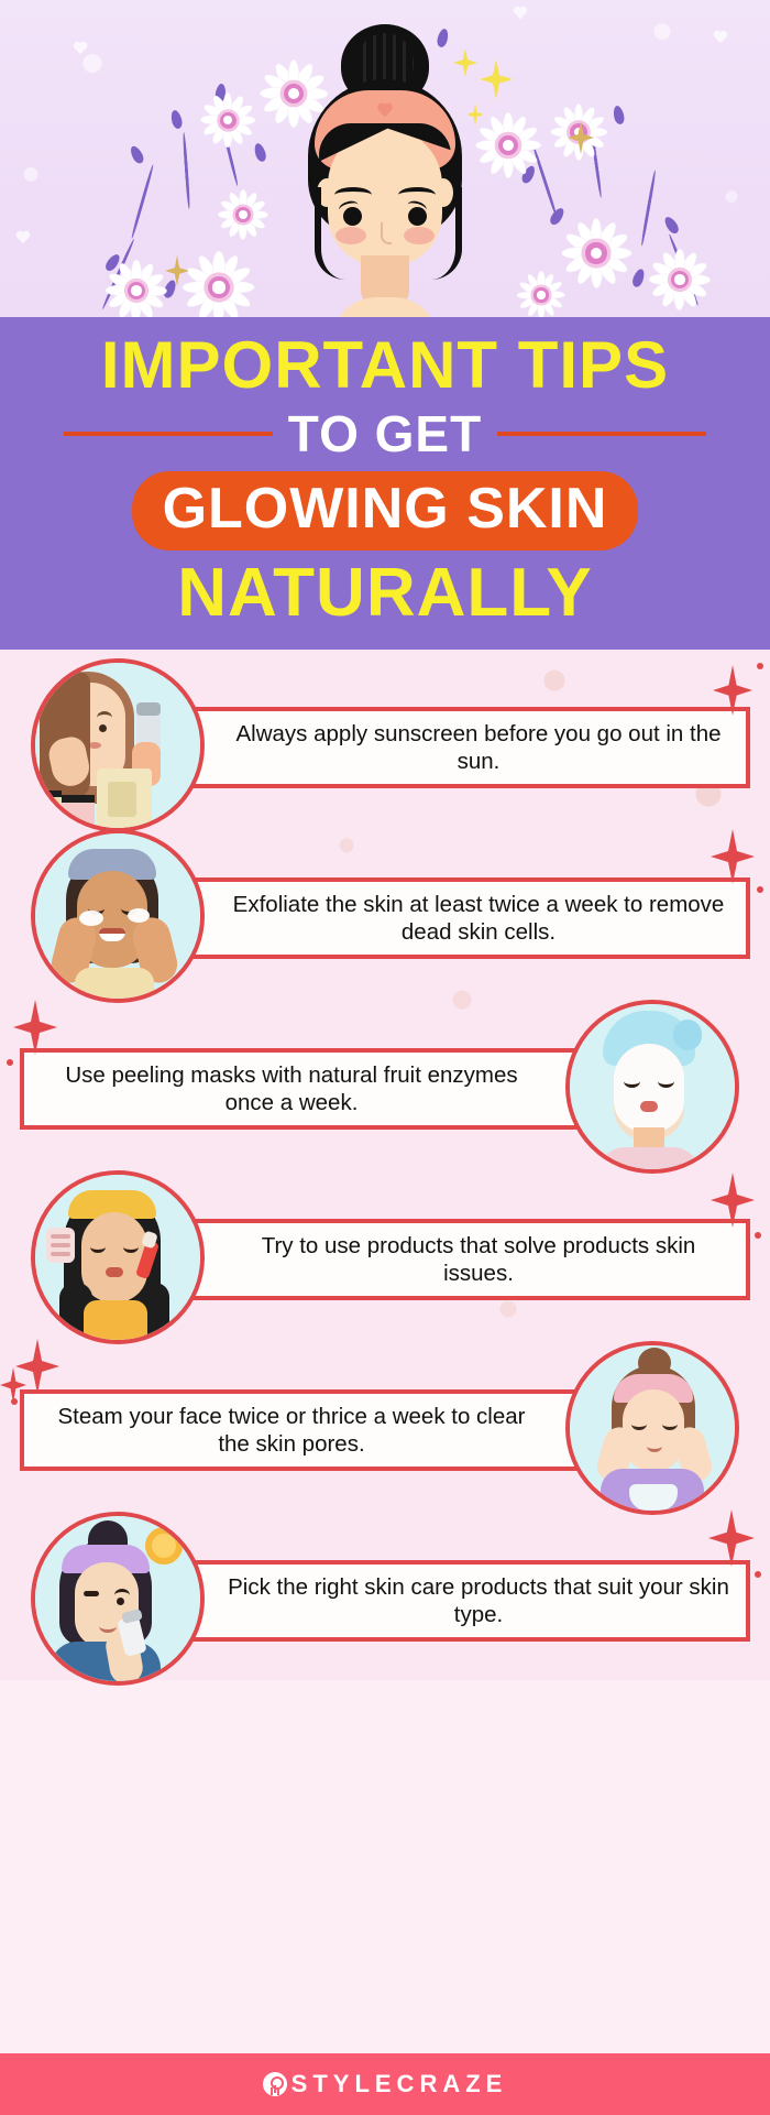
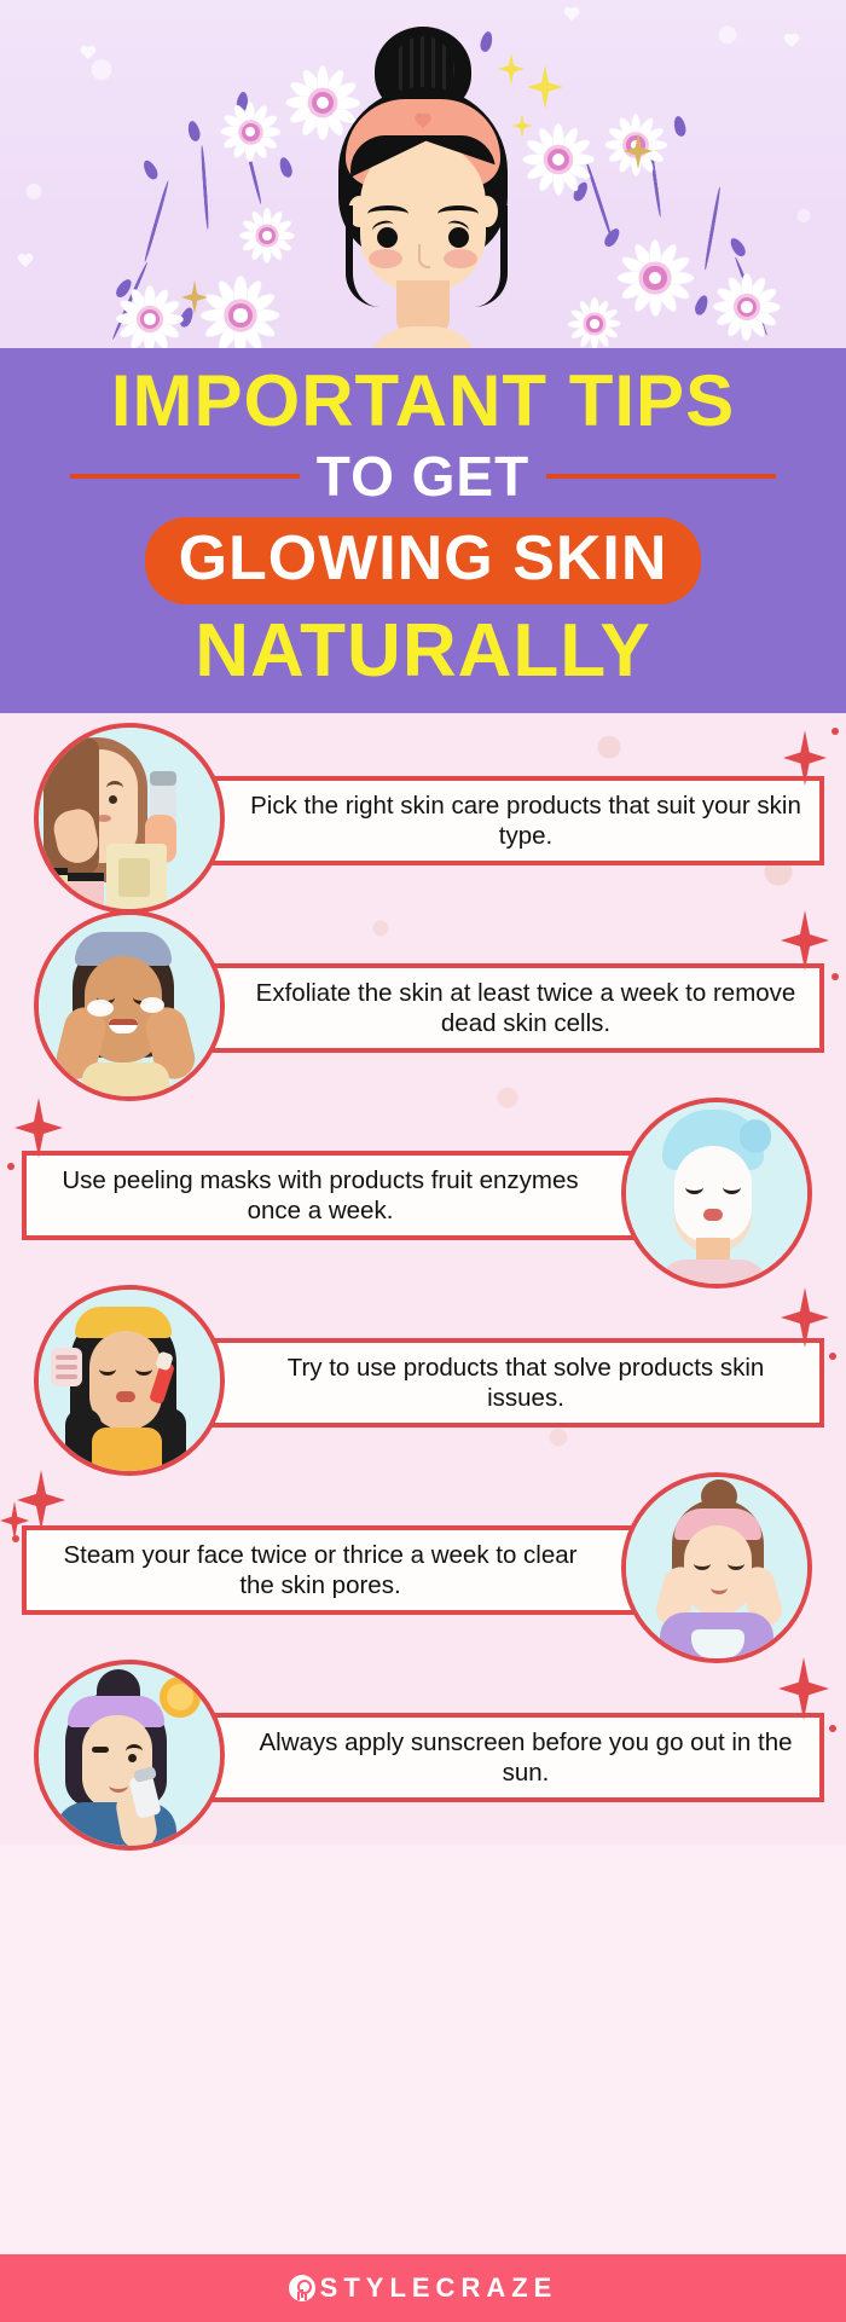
  IMPORTANT TIPS
  TO GET
  GLOWING SKIN
  NATURALLY
- Always apply sunscreen before you go out in the sun.
+ Pick the right skin care products that suit your skin type.
  Exfoliate the skin at least twice a week to remove dead skin cells.
- Use peeling masks with natural fruit enzymes once a week.
+ Use peeling masks with products fruit enzymes once a week.
  Try to use products that solve products skin issues.
  Steam your face twice or thrice a week to clear the skin pores.
- Pick the right skin care products that suit your skin type.
+ Always apply sunscreen before you go out in the sun.
  STYLECRAZE
